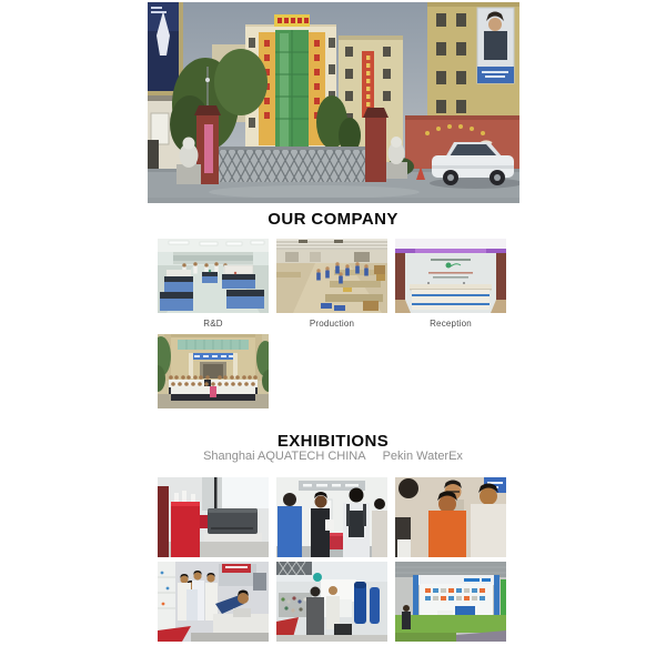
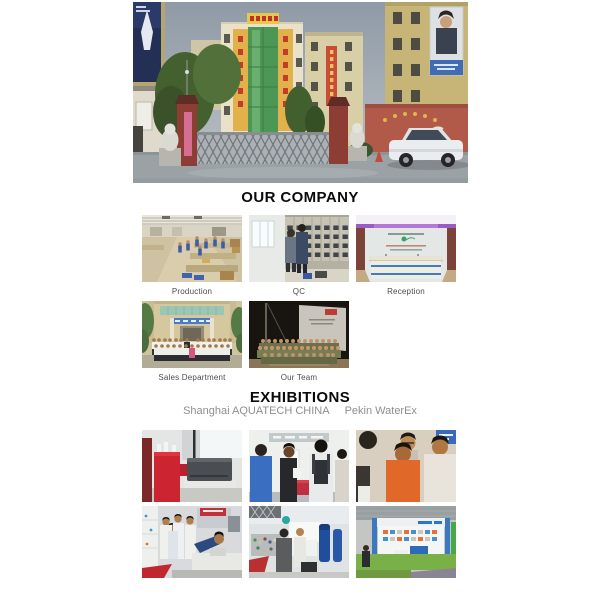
  OUR COMPANY
- R&D
  Production
+ QC
  Reception
+ Sales Department
+ Our Team
  EXHIBITIONS
  Shanghai AQUATECH CHINA
  Pekin WaterEx
